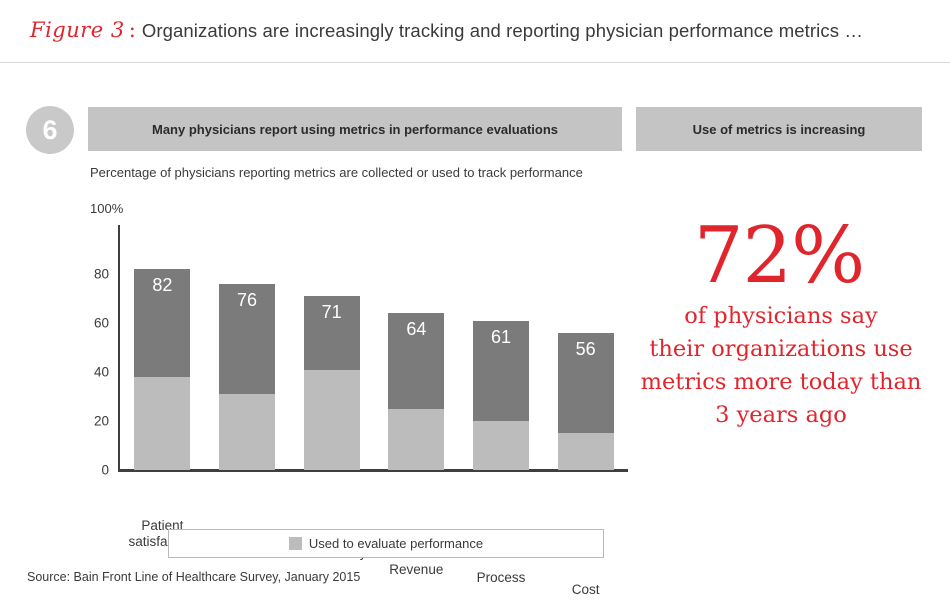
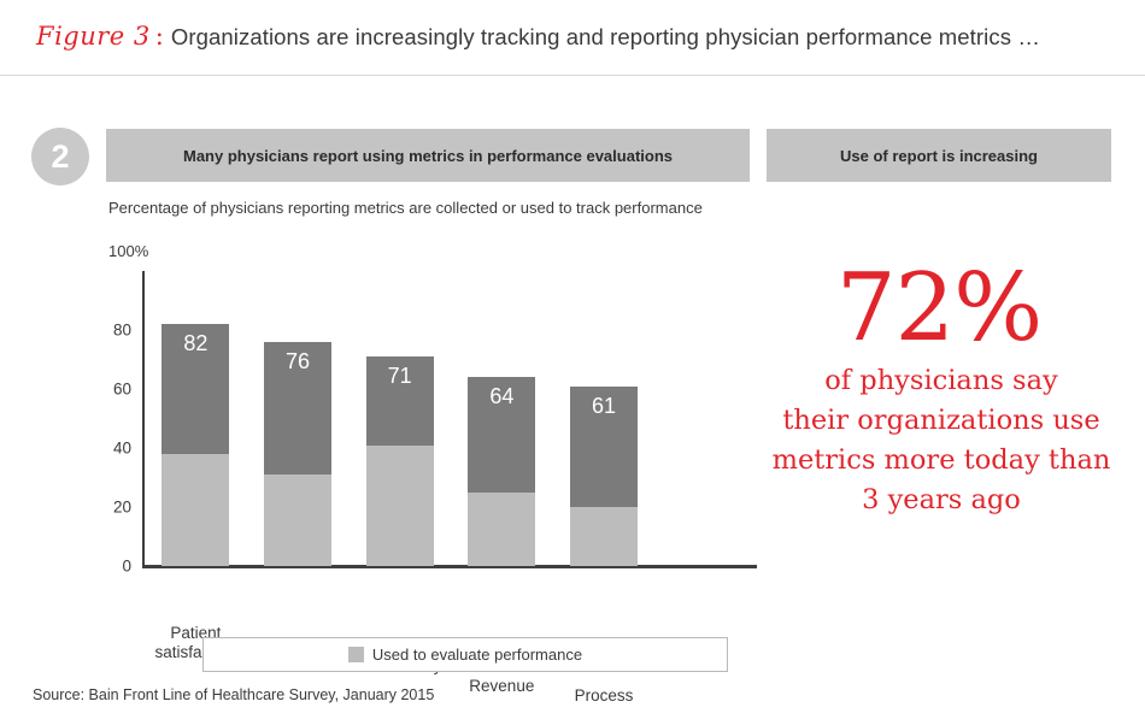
  Figure 3
  :
  Organizations are increasingly tracking and reporting physician performance metrics …
- 6
+ 2
  Many physicians report using metrics in performance evaluations
- Use of metrics is increasing
+ Use of report is increasing
  Percentage of physicians reporting metrics are collected or used to track performance
  100%
  0
  20
  40
  60
  80
  82
  Patient
  76
  71
  64
  Revenue
  61
  Process
- 56
- Cost
  Used to evaluate performance
  Source: Bain Front Line of Healthcare Survey, January 2015
  72%
  of physicians say
  their organizations use
  metrics more today than
  3 years ago
